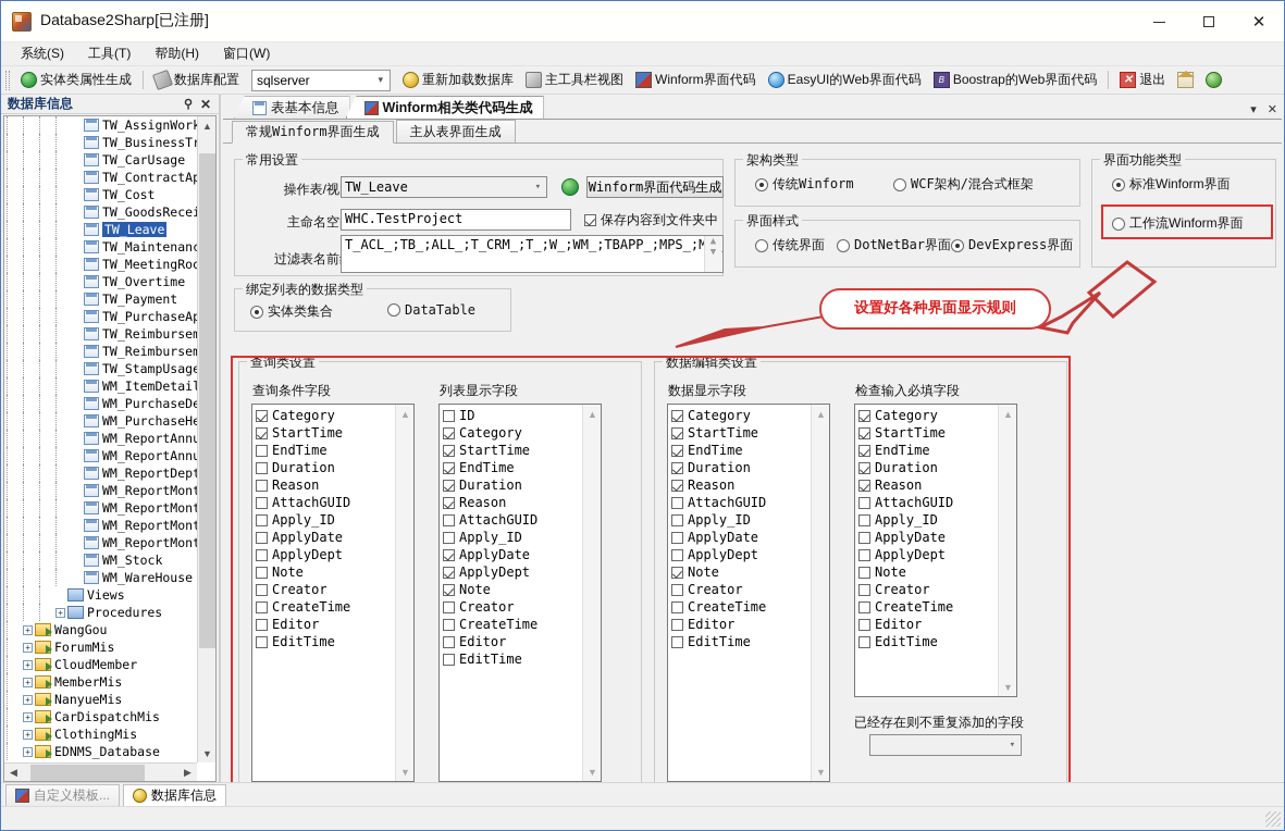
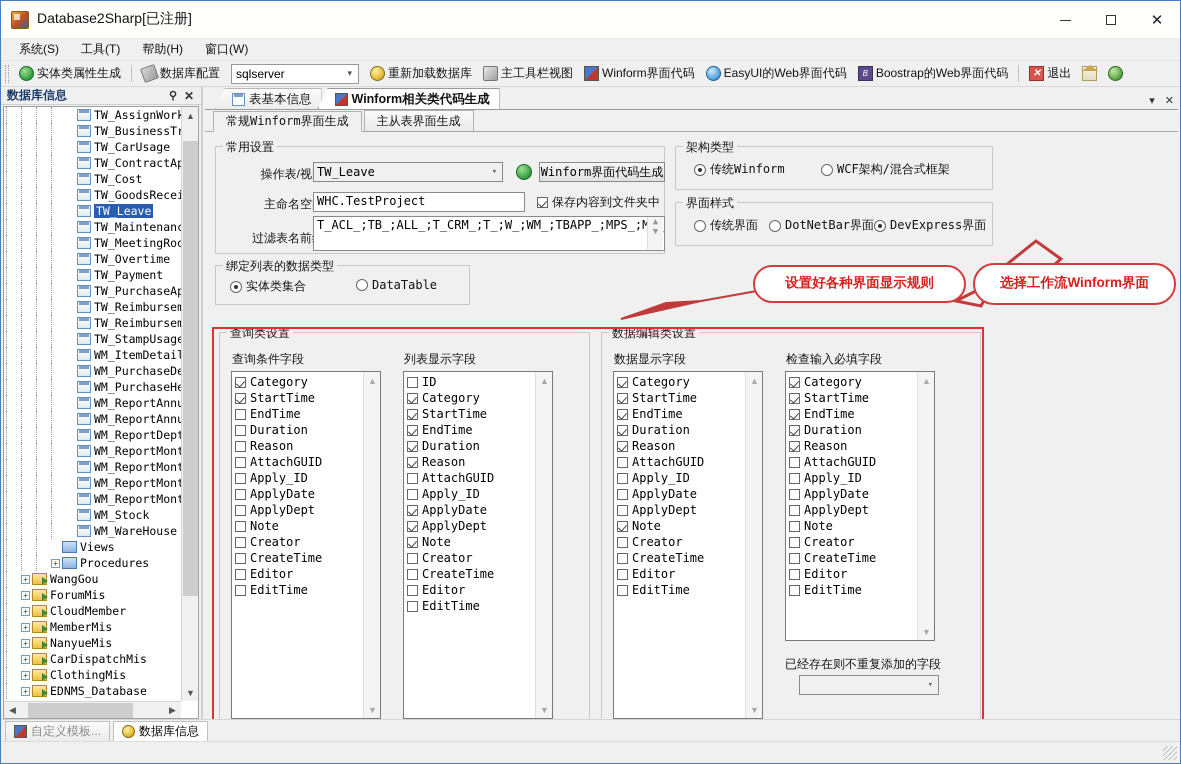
  Database2Sharp[已注册]
  ✕
  系统(S)
  工具(T)
  帮助(H)
  窗口(W)
  实体类属性生成
  数据库配置
  sqlserver
  ▾
  重新加载数据库
  主工具栏视图
  Winform界面代码
  EasyUI的Web界面代码
  B
  Boostrap的Web界面代码
  ✕
  退出
  数据库信息
  ⚲
  ✕
  TW_AssignWor
  TW_BusinessT
  TW_CarUsage
  TW_ContractA
  TW_Cost
  TW_GoodsRece
  TW_Leave
  TW_Maintenan
  TW_MeetingRo
  TW_Overtime
  TW_Payment
  TW_PurchaseA
  TW_Reimburse
  TW_Reimburse
  TW_StampUsag
  WM_ItemDetai
  WM_PurchaseD
  WM_PurchaseH
  WM_ReportAnn
  WM_ReportAnn
  WM_ReportDep
  WM_ReportMon
  WM_ReportMon
  WM_ReportMon
  WM_ReportMon
  WM_Stock
  WM_WareHouse
  Views
  +
  Procedures
  +
  WangGou
  +
  ForumMis
  +
  CloudMember
  +
  MemberMis
  +
  NanyueMis
  +
  CarDispatchMis
  +
  ClothingMis
  +
  EDNMS_Database
  ▲
  ▼
  ◀
  ▶
  表基本信息
  Winform相关类代码生成
  ▾
  ✕
  常规Winform界面生成
  主从表界面生成
  常用设置
  操作表/视
  TW_Leave
  ▾
  Winform界面代码生成
  主命名空
  WHC.TestProject
  保存内容到文件夹中
  过滤表名前
  T_ACL_;TB_;ALL_;T_CRM_;T_;W_;WM_;TBAPP_;MPS_;M
  ▲
  ▼
  架构类型
  传统Winform
  WCF架构/混合式框架
  界面样式
  传统界面
  DotNetBar界面
  DevExpress界面
- 界面功能类型
- 标准Winform界面
- 工作流Winform界面
  绑定列表的数据类型
  实体类集合
  DataTable
  查询类设置
  查询条件字段
  列表显示字段
  Category
  StartTime
  EndTime
  Duration
  Reason
  AttachGUID
  Apply_ID
  ApplyDate
  ApplyDept
  Note
  Creator
  CreateTime
  Editor
  EditTime
  ▲
  ▼
  ID
  Category
  StartTime
  EndTime
  Duration
  Reason
  AttachGUID
  Apply_ID
  ApplyDate
  ApplyDept
  Note
  Creator
  CreateTime
  Editor
  EditTime
  ▲
  ▼
  数据编辑类设置
  数据显示字段
  检查输入必填字段
  Category
  StartTime
  EndTime
  Duration
  Reason
  AttachGUID
  Apply_ID
  ApplyDate
  ApplyDept
  Note
  Creator
  CreateTime
  Editor
  EditTime
  ▲
  ▼
  Category
  StartTime
  EndTime
  Duration
  Reason
  AttachGUID
  Apply_ID
  ApplyDate
  ApplyDept
  Note
  Creator
  CreateTime
  Editor
  EditTime
  ▲
  ▼
  已经存在则不重复添加的字段
  ▾
  设置好各种界面显示规则
+ 选择工作流Winform界面
  自定义模板...
  数据库信息
